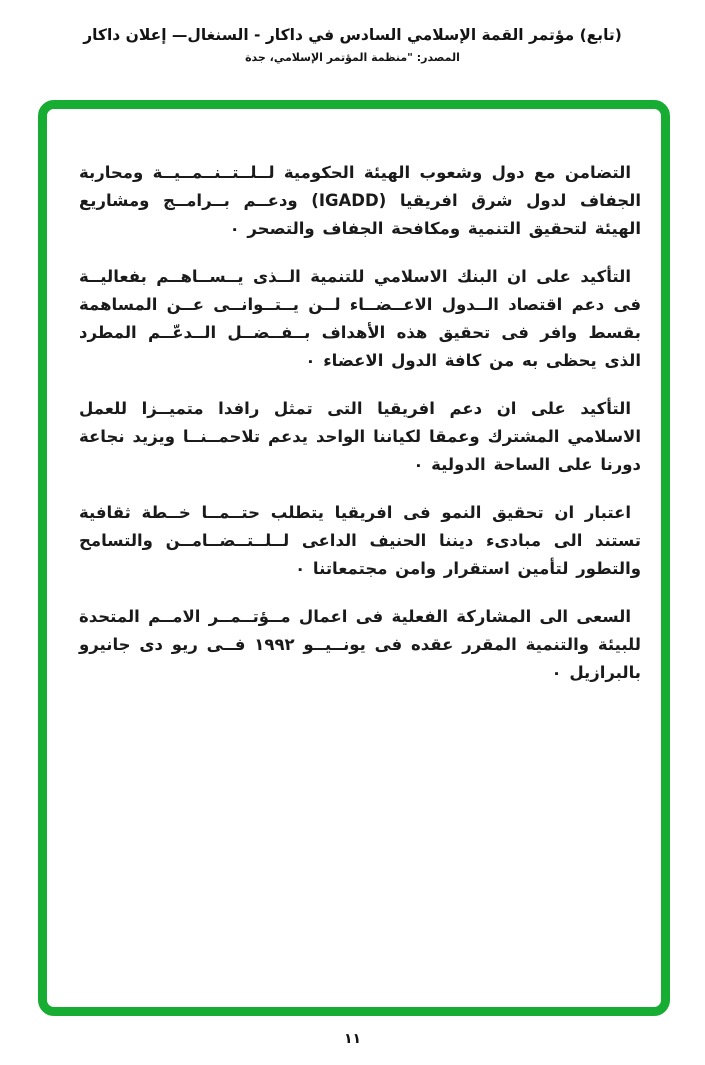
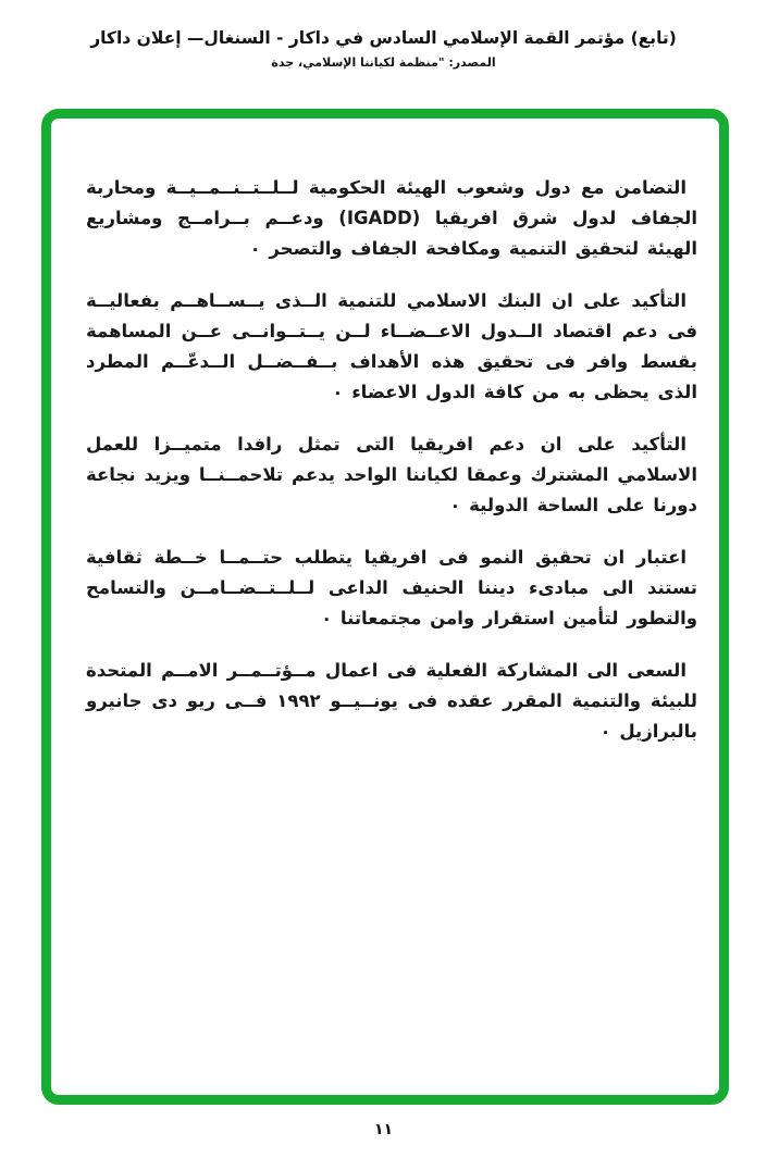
  (تابع) مؤتمر القمة الإسلامي السادس في داكار - السنغال— إعلان داكار
- المصدر: "منظمة المؤتمر الإسلامي، جدة
+ المصدر: "منظمة لكياننا الإسلامي، جدة
  التضامن مع دول وشعوب الهيئة الحكومية لــلــتــنــمــيــة ومحاربة الجفاف لدول شرق افريقيا (IGADD) ودعــم بــرامــج ومشاريع الهيئة لتحقيق التنمية ومكافحة الجفاف والتصحر ٠
  التأكيد على ان البنك الاسلامي للتنمية الــذى يــســاهــم بفعاليــة فى دعم اقتصاد الــدول الاعــضــاء لــن يــتــوانــى عــن المساهمة بقسط وافر فى تحقيق هذه الأهداف بــفــضــل الــدعّــم المطرد الذى يحظى به من كافة الدول الاعضاء ٠
  التأكيد على ان دعم افريقيا التى تمثل رافدا متميــزا للعمل الاسلامي المشترك وعمقا لكياننا الواحد يدعم تلاحمــنــا ويزيد نجاعة دورنا على الساحة الدولية ٠
  اعتبار ان تحقيق النمو فى افريقيا يتطلب حتــمــا خــطة ثقافية تستند الى مبادىء ديننا الحنيف الداعى لــلــتــضــامــن والتسامح والتطور لتأمين استقرار وامن مجتمعاتنا ٠
  السعى الى المشاركة الفعلية فى اعمال مــؤتــمــر الامــم المتحدة للبيئة والتنمية المقرر عقده فى يونــيــو ١٩٩٢ فــى ريو دى جانيرو بالبرازيل ٠
  ١١
